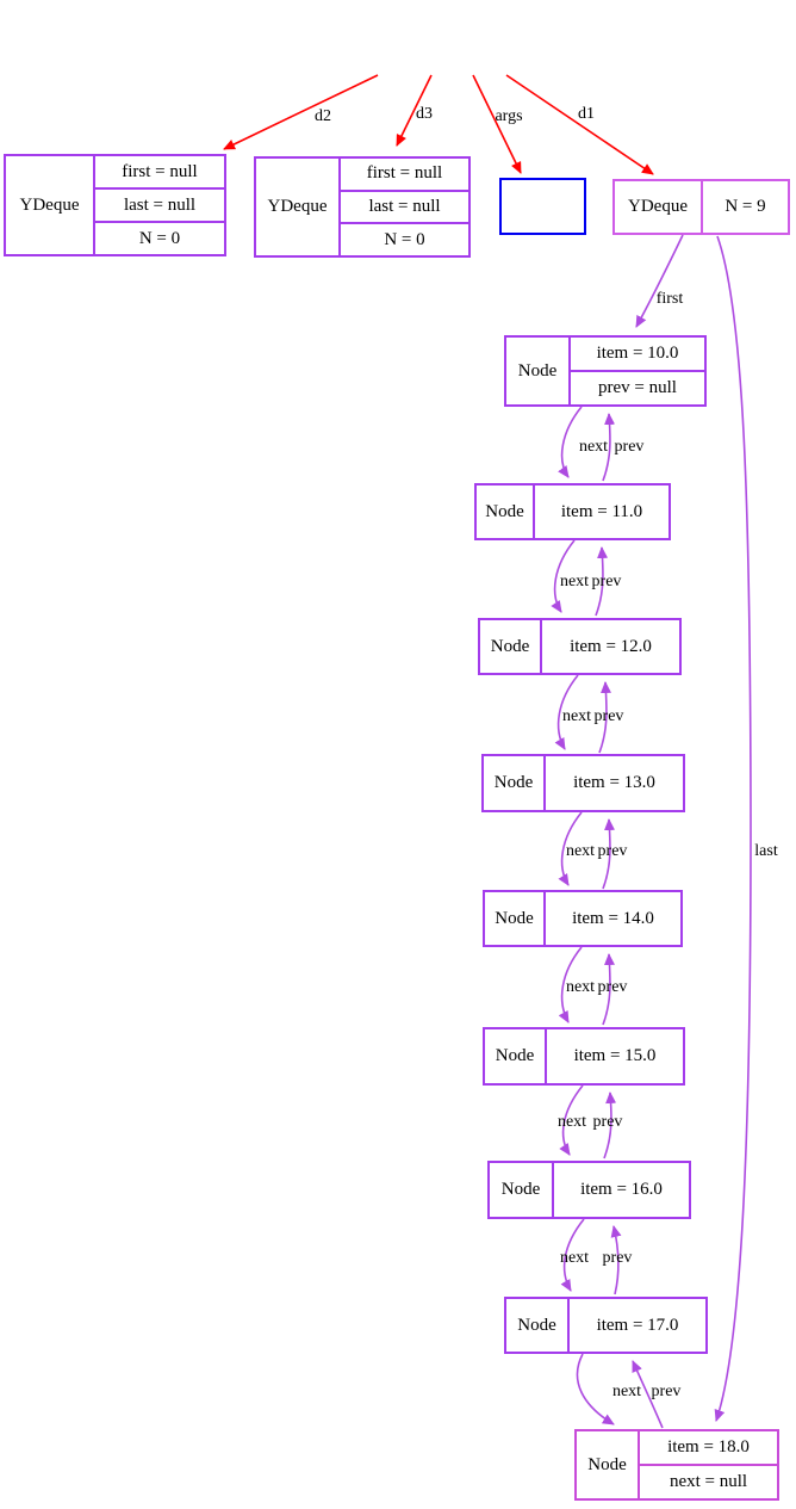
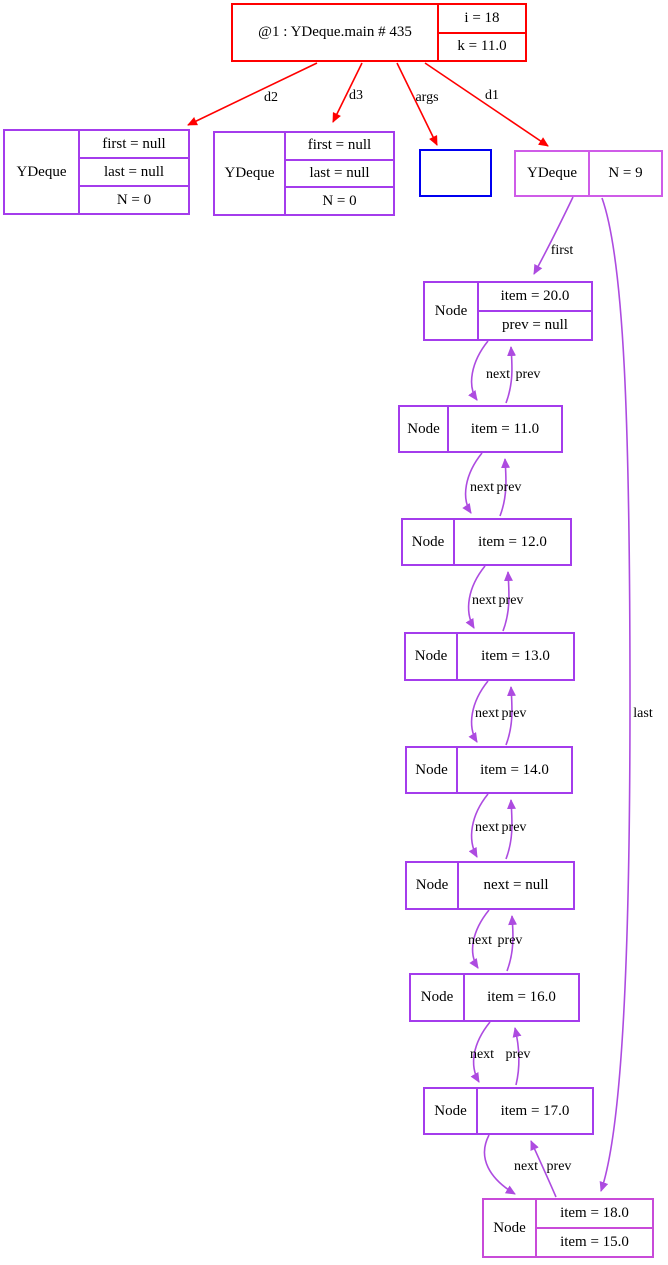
+ @1 : YDeque.main # 435
+ i = 18
+ k = 11.0
  YDeque
  first = null
  last = null
  N = 0
  YDeque
  first = null
  last = null
  N = 0
  YDeque
  N = 9
  Node
- item = 10.0
+ item = 20.0
  prev = null
  Node
  item = 11.0
  Node
  item = 12.0
  Node
  item = 13.0
  Node
  item = 14.0
  Node
- item = 15.0
+ next = null
  Node
  item = 16.0
  Node
  item = 17.0
  Node
  item = 18.0
- next = null
+ item = 15.0
  d2
  d3
  args
  d1
  first
  last
  next
  prev
  next
  prev
  next
  prev
  next
  prev
  next
  prev
  next
  prev
  next
  prev
  next
  prev
